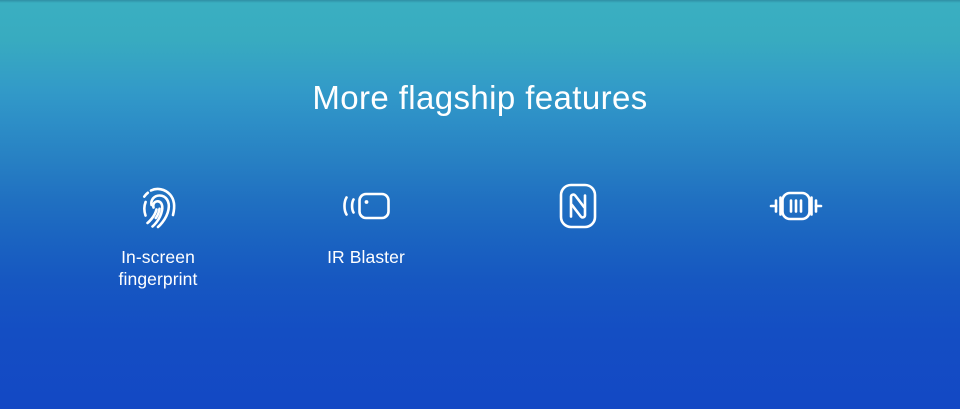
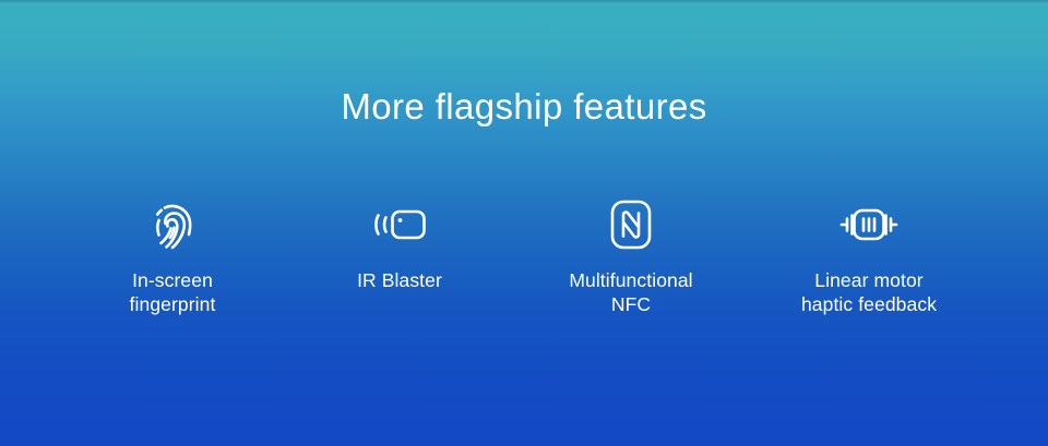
  More flagship features
  In-screen
  fingerprint
  IR Blaster
+ Multifunctional
+ NFC
+ Linear motor
+ haptic feedback
